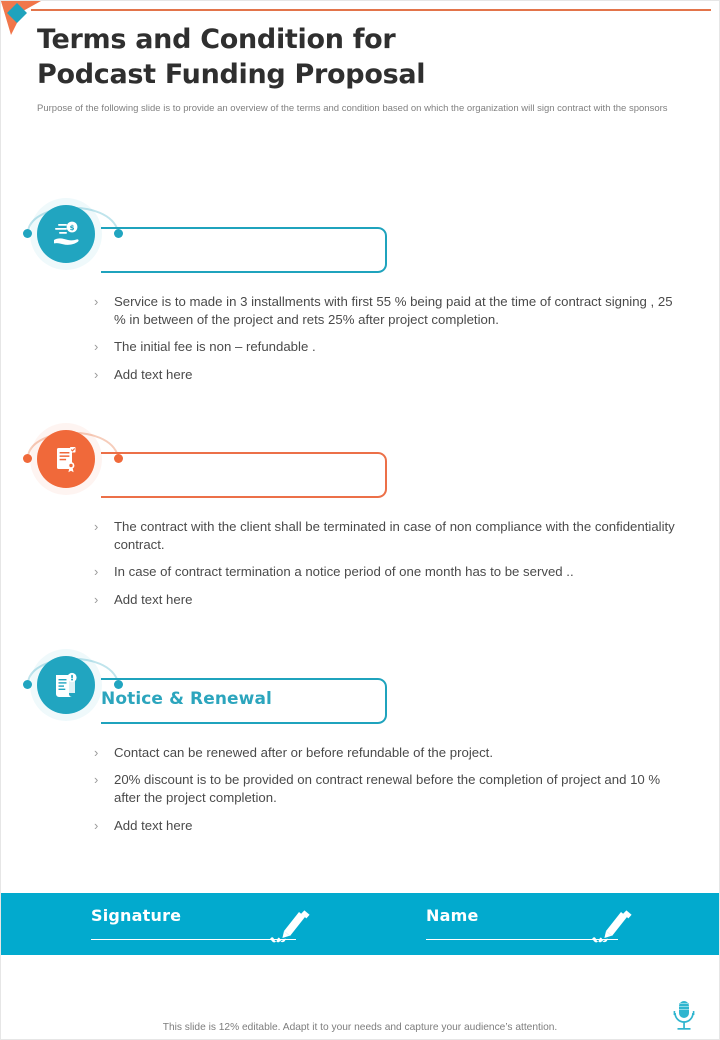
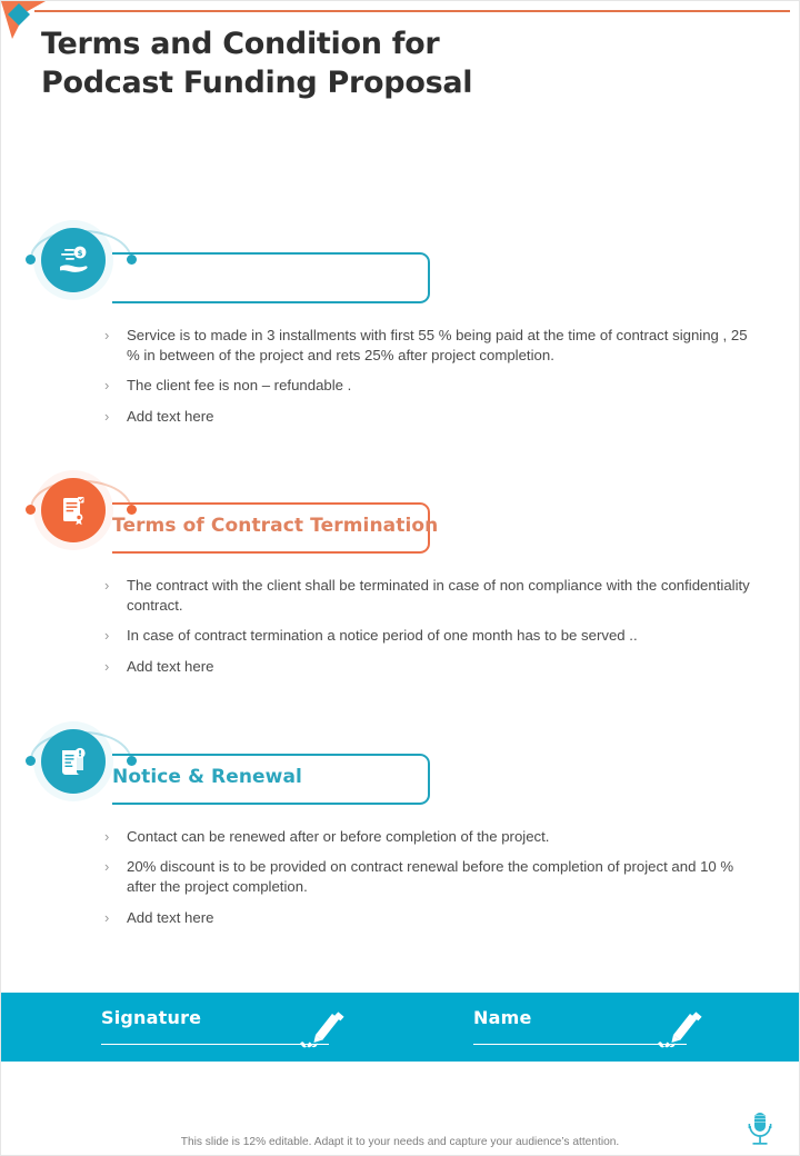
  Terms and Condition for
  Podcast Funding Proposal
- Purpose of the following slide is to provide an overview of the terms and condition based on which the organization will sign contract with the sponsors
  $
  ›
  Service is to made in 3 installments with first 55 % being paid at the time of contract signing , 25 % in between of the project and rets 25% after project completion.
  ›
- The initial fee is non – refundable .
+ The client fee is non – refundable .
  ›
  Add text here
+ Terms of Contract Termination
  ›
  The contract with the client shall be terminated in case of non compliance with the confidentiality contract.
  ›
  In case of contract termination a notice period of one month has to be served ..
  ›
  Add text here
  Notice & Renewal
  ›
- Contact can be renewed after or before refundable of the project.
+ Contact can be renewed after or before completion of the project.
  ›
  20% discount is to be provided on contract renewal before the completion of project and 10 % after the project completion.
  ›
  Add text here
  Signature
  Name
  This slide is 12% editable. Adapt it to your needs and capture your audience’s attention.
